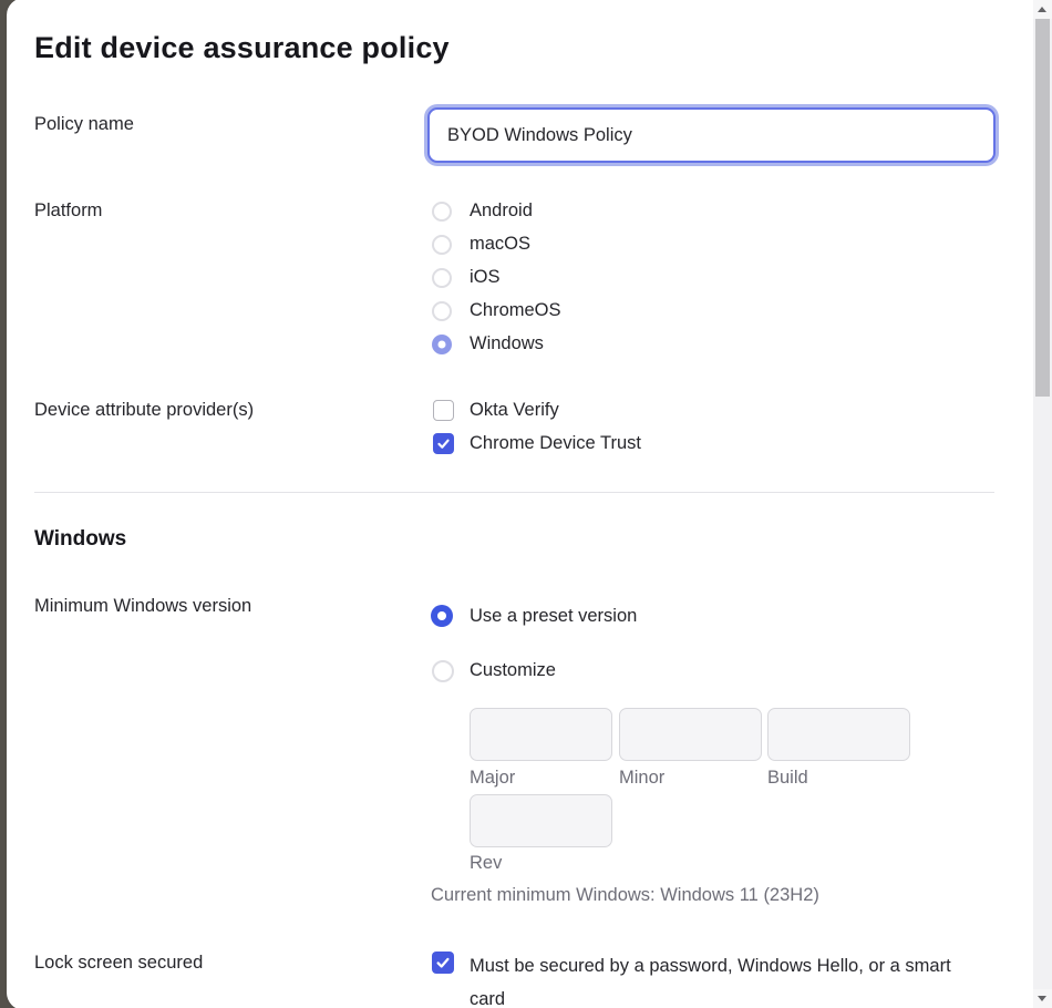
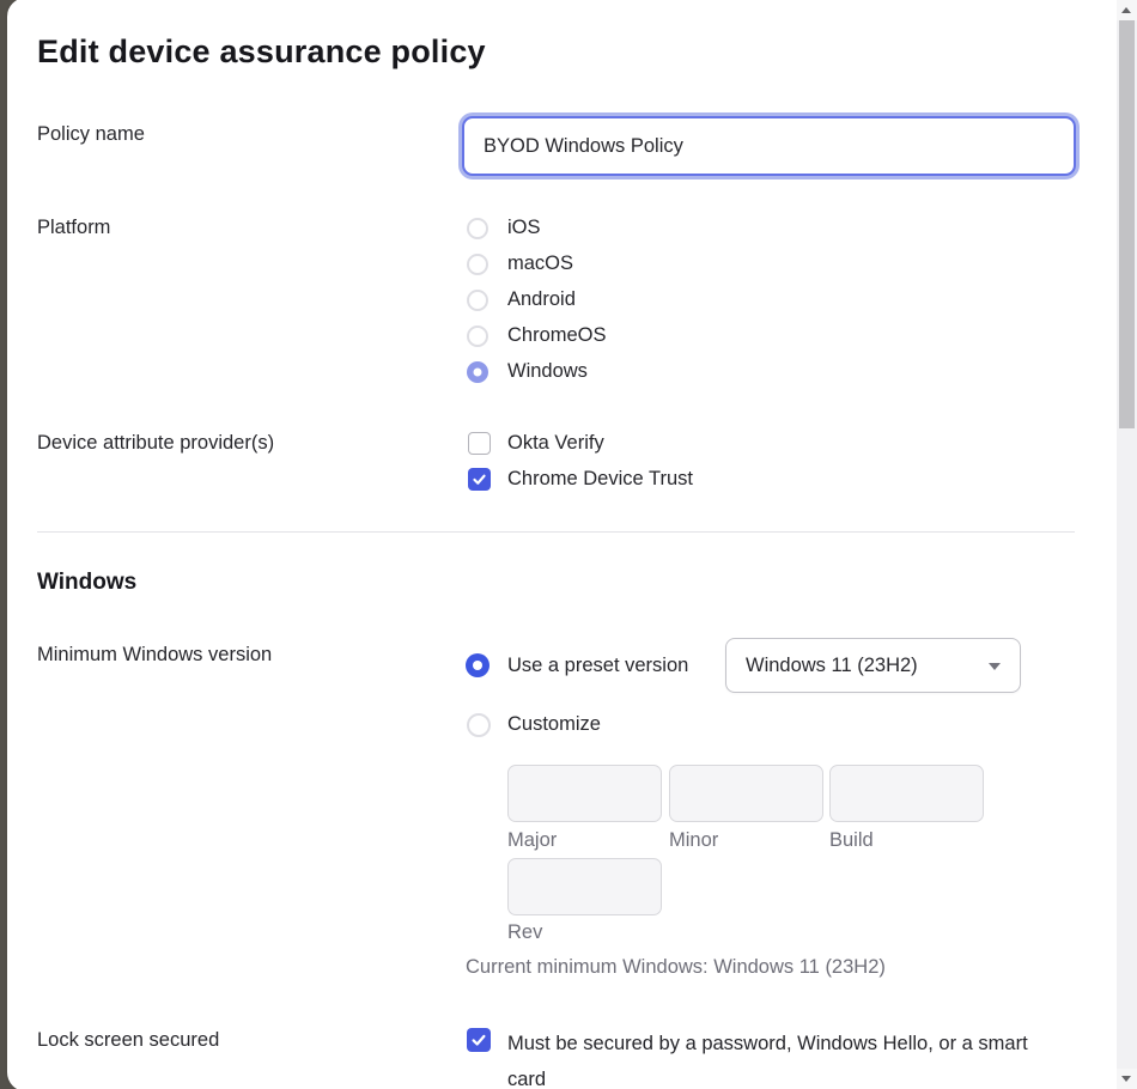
  Edit device assurance policy
  Policy name
  BYOD Windows Policy
  Platform
- Android
+ iOS
  macOS
- iOS
+ Android
  ChromeOS
  Windows
  Device attribute provider(s)
  Okta Verify
  Chrome Device Trust
  Windows
  Minimum Windows version
  Use a preset version
+ Windows 11 (23H2)
  Customize
  Major
  Minor
  Build
  Rev
  Current minimum Windows: Windows 11 (23H2)
  Lock screen secured
  Must be secured by a password, Windows Hello, or a smart card
